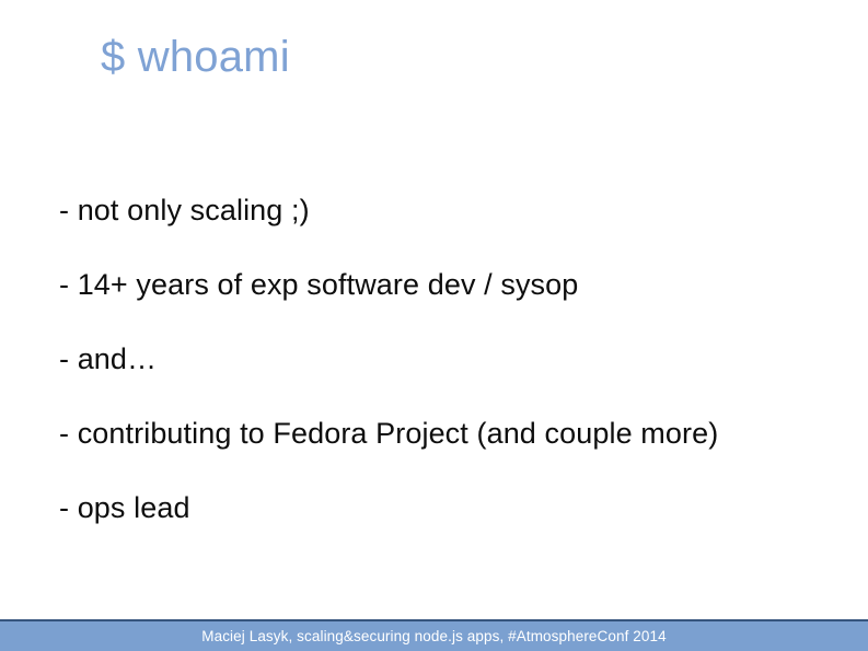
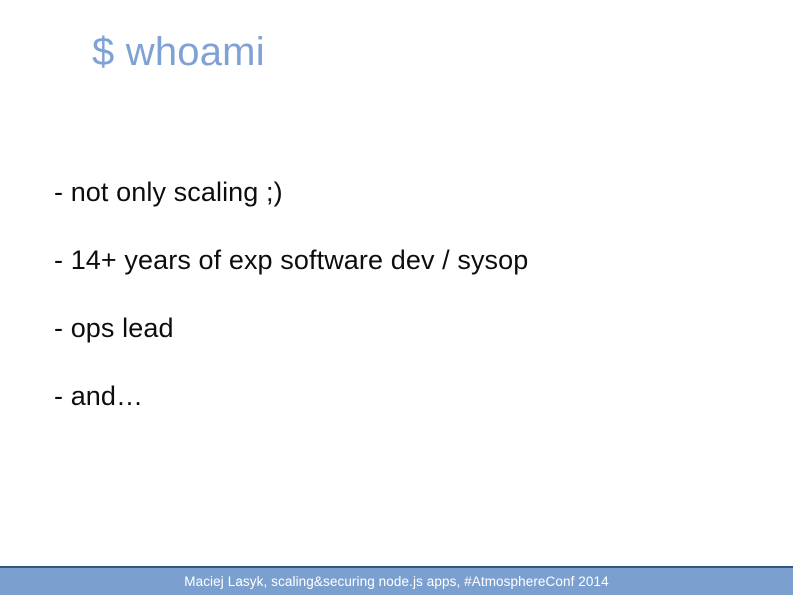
  $ whoami
  - not only scaling ;)
  - 14+ years of exp software dev / sysop
- - and…
+ - ops lead
- - contributing to Fedora Project (and couple more)
- - ops lead
+ - and…
  Maciej Lasyk, scaling&securing node.js apps, #AtmosphereConf 2014
